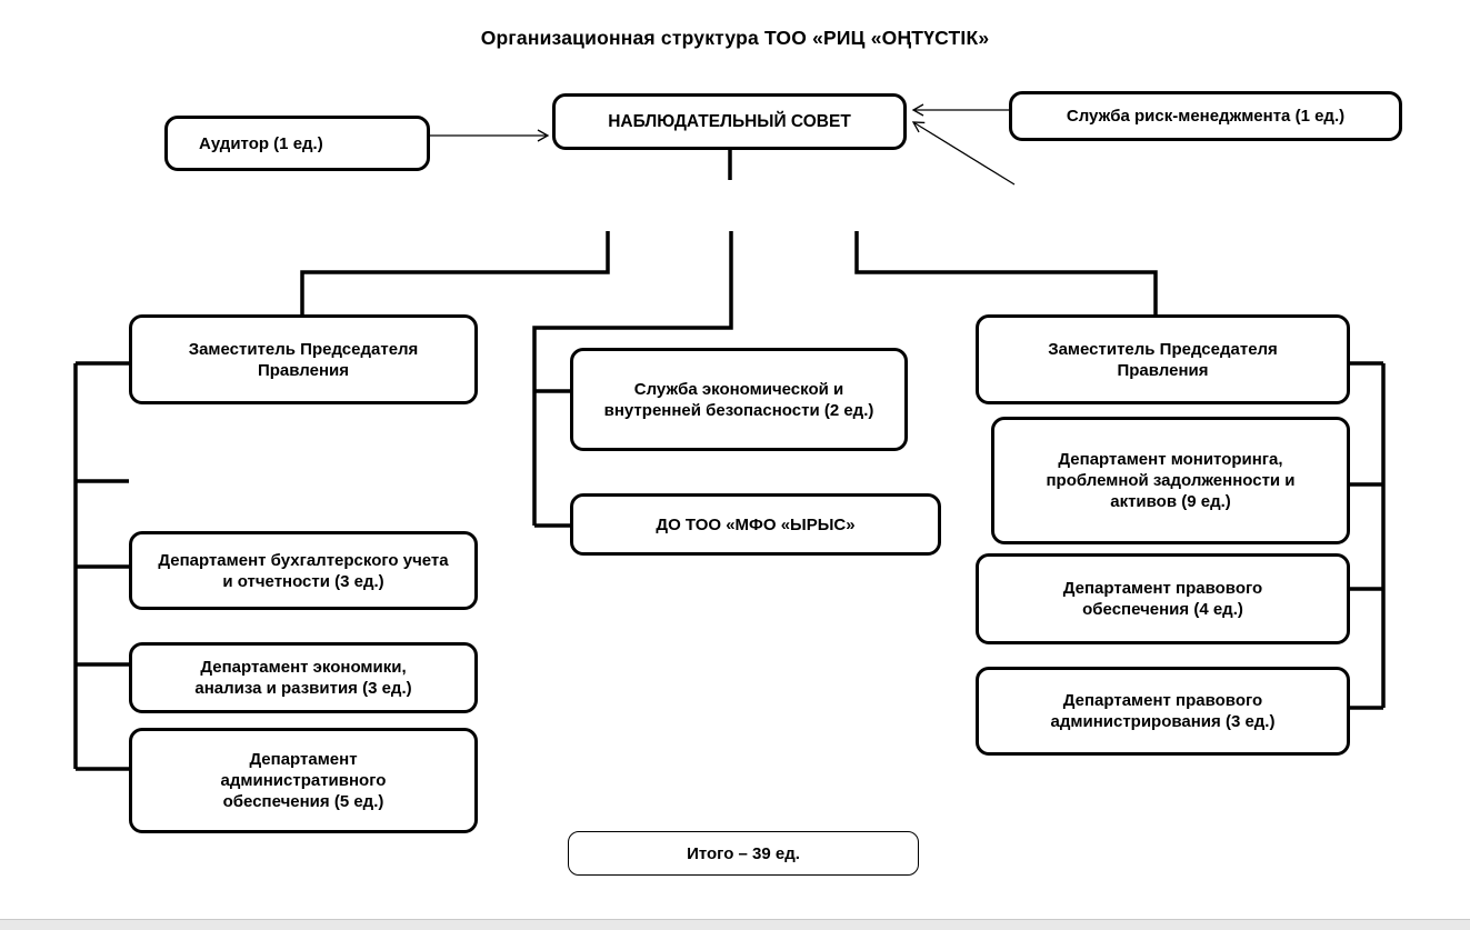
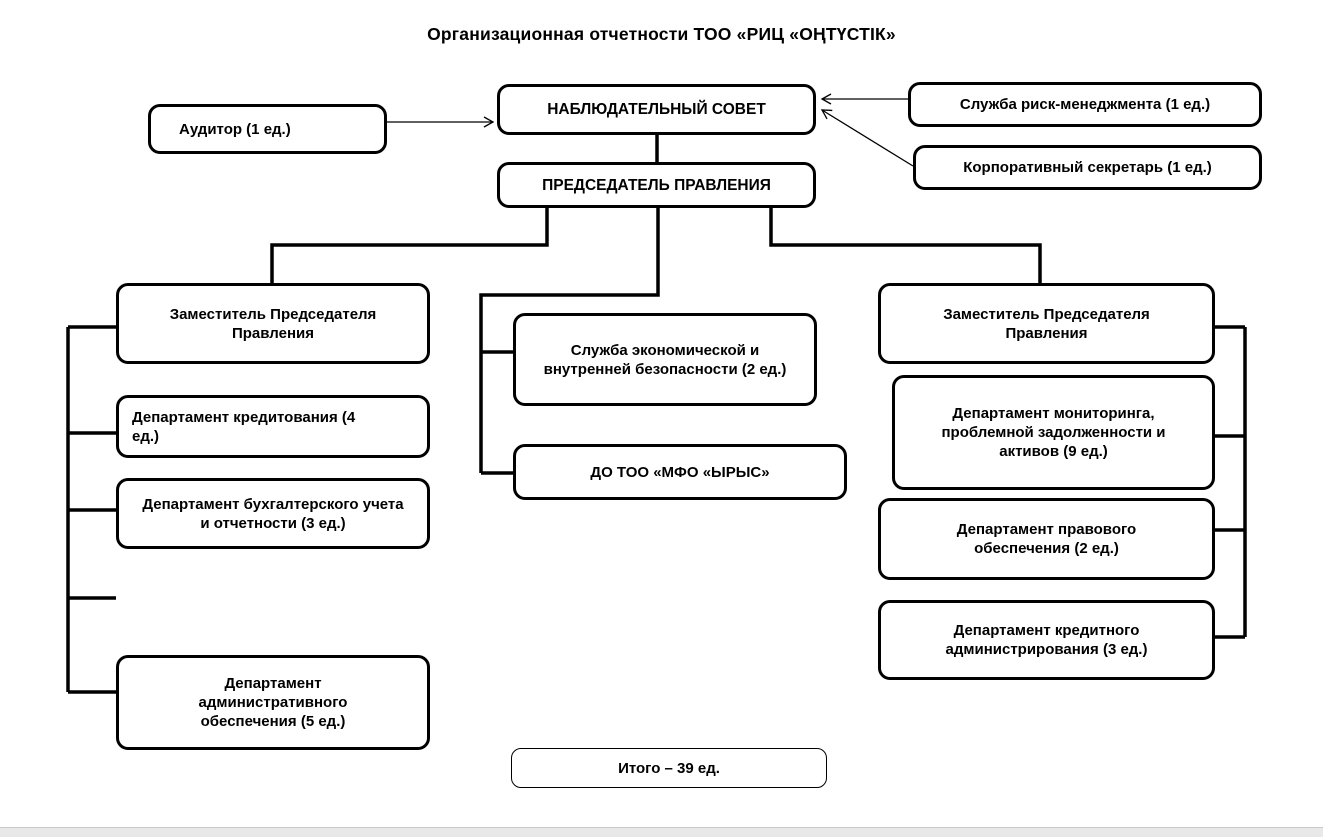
- Организационная структура ТОО «РИЦ «ОҢТҮСТІК»
+ Организационная отчетности ТОО «РИЦ «ОҢТҮСТІК»
  Аудитор (1 ед.)
  НАБЛЮДАТЕЛЬНЫЙ СОВЕТ
  Служба риск-менеджмента (1 ед.)
+ Корпоративный секретарь (1 ед.)
+ ПРЕДСЕДАТЕЛЬ ПРАВЛЕНИЯ
  Заместитель Председателя Правления
+ Департамент кредитования (4 ед.)
  Департамент бухгалтерского учета и отчетности (3 ед.)
- Департамент экономики, анализа и развития (3 ед.)
  Департамент административного обеспечения (5 ед.)
  Служба экономической и внутренней безопасности (2 ед.)
  ДО ТОО «МФО «ЫРЫС»
  Заместитель Председателя Правления
  Департамент мониторинга, проблемной задолженности и активов (9 ед.)
- Департамент правового обеспечения (4 ед.)
+ Департамент правового обеспечения (2 ед.)
- Департамент правового администрирования (3 ед.)
+ Департамент кредитного администрирования (3 ед.)
  Итого – 39 ед.
